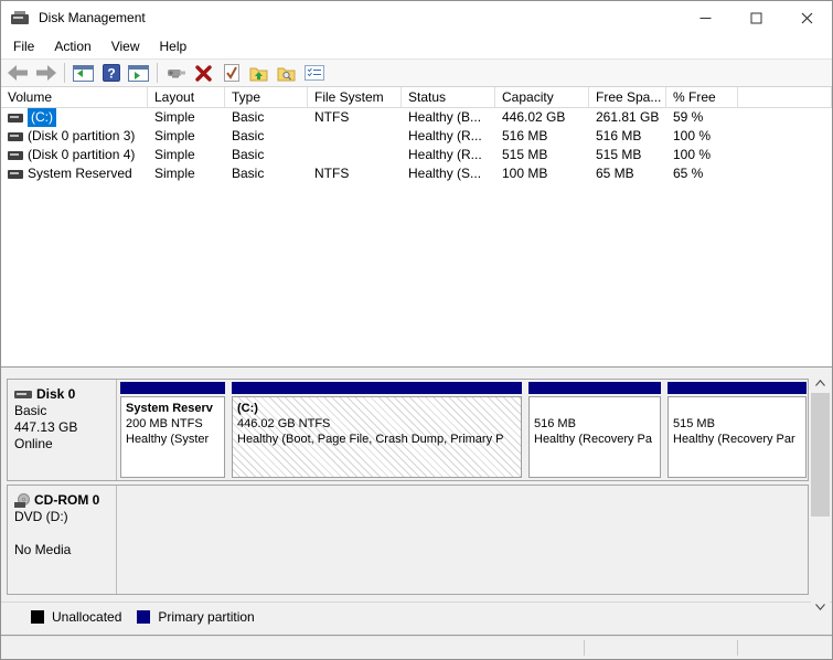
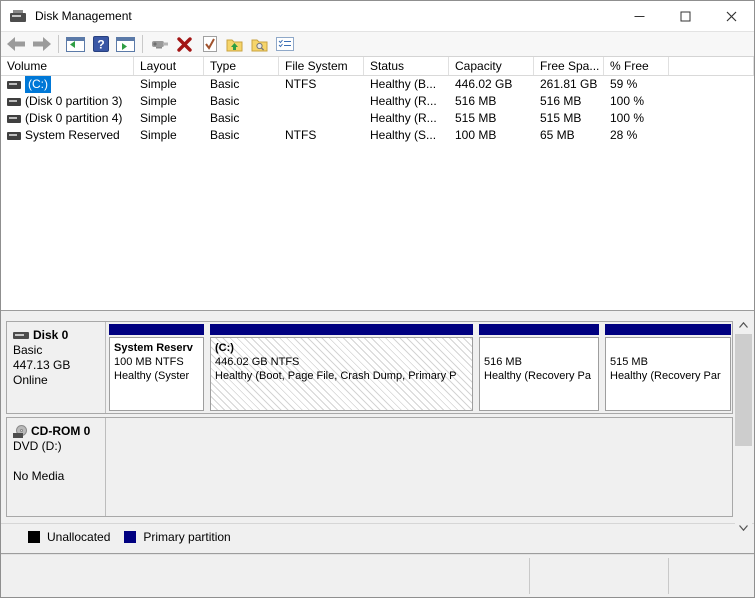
  Disk Management
- File
- Action
- View
- Help
  ?
  Volume
  Layout
  Type
  File System
  Status
  Capacity
  Free Spa...
  % Free
  (C:)
  Simple
  Basic
  NTFS
  Healthy (B...
  446.02 GB
  261.81 GB
  59 %
  (Disk 0 partition 3)
  Simple
  Basic
  Healthy (R...
  516 MB
  516 MB
  100 %
  (Disk 0 partition 4)
  Simple
  Basic
  Healthy (R...
  515 MB
  515 MB
  100 %
  System Reserved
  Simple
  Basic
  NTFS
  Healthy (S...
  100 MB
  65 MB
- 65 %
+ 28 %
  Disk 0
  Basic
  447.13 GB
  Online
  System Reserv
- 200 MB NTFS
+ 100 MB NTFS
  Healthy (Syster
  (C:)
  446.02 GB NTFS
  Healthy (Boot, Page File, Crash Dump, Primary P
  516 MB
  Healthy (Recovery Pa
  515 MB
  Healthy (Recovery Par
  CD-ROM 0
  DVD (D:)
  No Media
  Unallocated
  Primary partition
